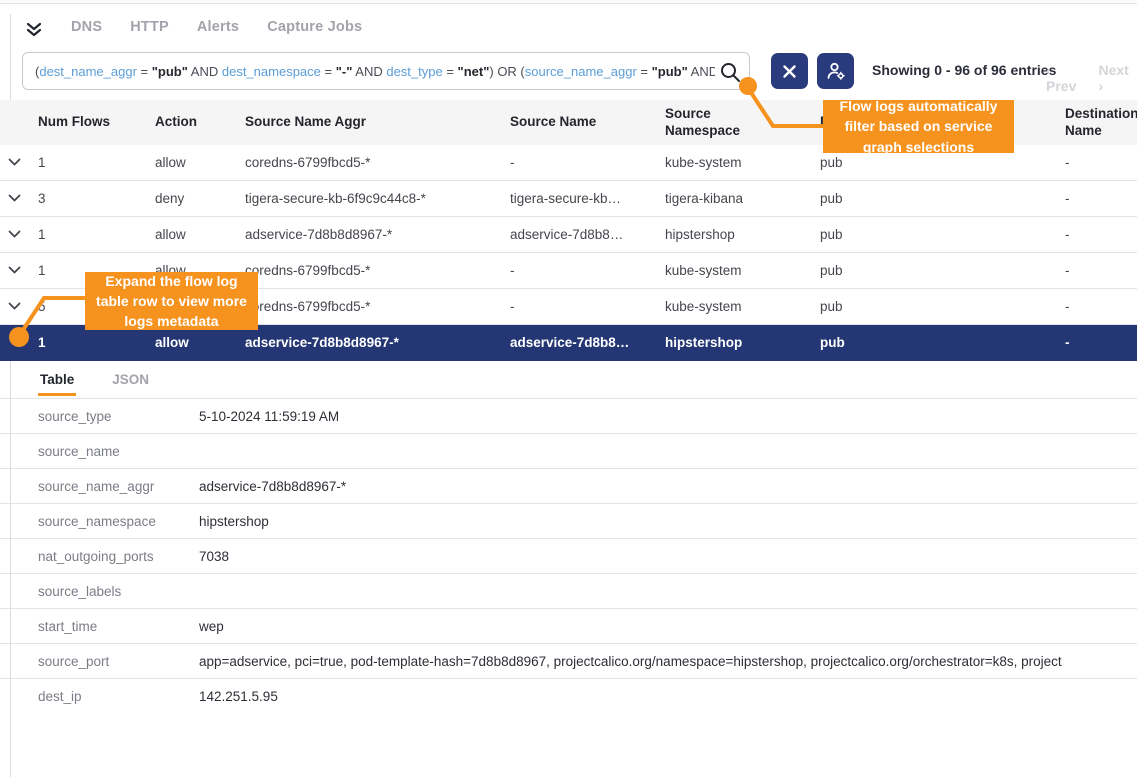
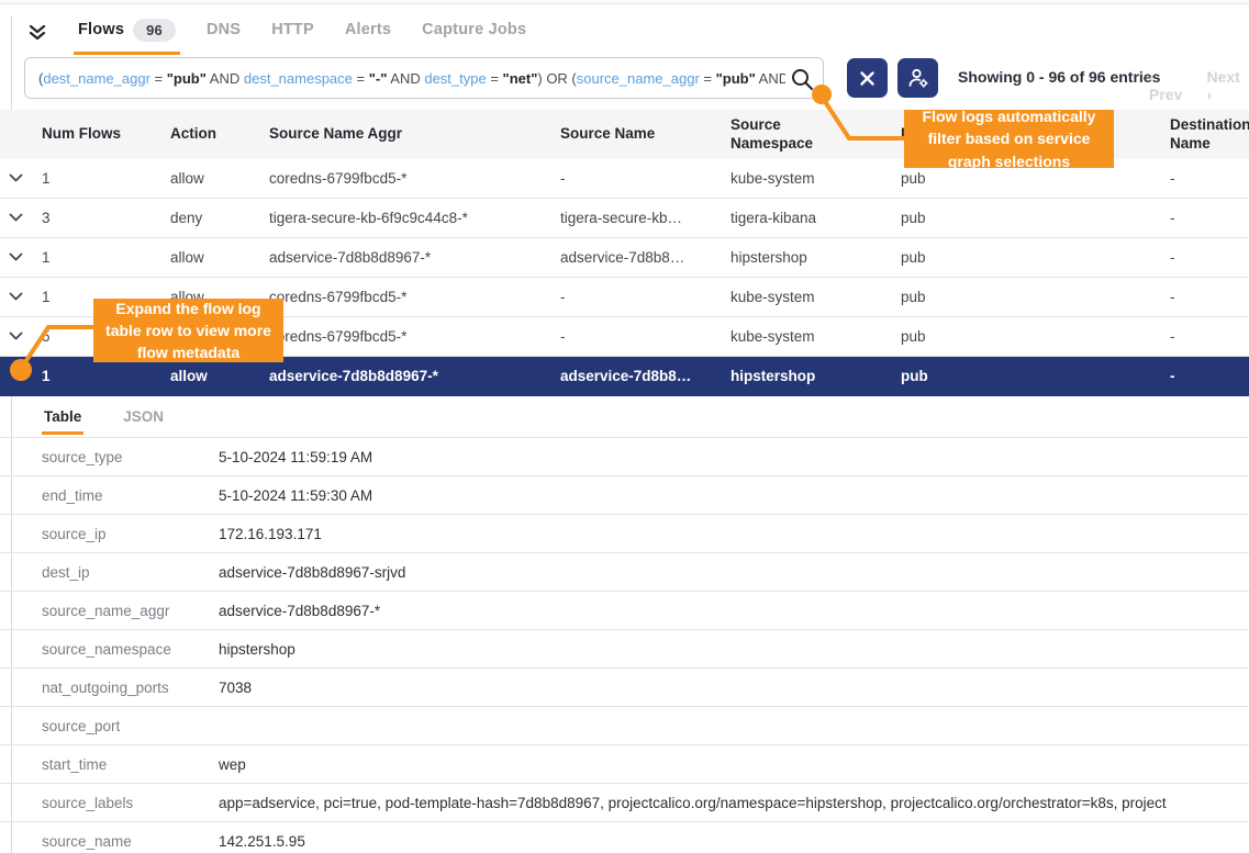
+ Flows
+ 96
  DNS
  HTTP
  Alerts
  Capture Jobs
  (dest_name_aggr = "pub" AND dest_namespace = "-" AND dest_type = "net") OR (source_name_aggr = "pub" AND
  Showing 0 - 96 of 96 entries
  ‹ Prev
  Next ›
  Num Flows
  Action
  Source Name Aggr
  Source Name
  Source Namespace
  Destination Name
  1
  allow
  coredns-6799fbcd5-*
  -
  kube-system
  pub
  -
  3
  deny
  tigera-secure-kb-6f9c9c44c8-*
  tigera-secure-kb…
  tigera-kibana
  pub
  -
  1
  allow
  adservice-7d8b8d8967-*
  adservice-7d8b8…
  hipstershop
  pub
  -
  1
  allow
  coredns-6799fbcd5-*
  -
  kube-system
  pub
  -
  5
  redns-6799fbcd5-*
  -
  kube-system
  pub
  -
  1
  allow
  adservice-7d8b8d8967-*
  adservice-7d8b8…
  hipstershop
  pub
  -
  Table
  JSON
  source_type
  5-10-2024 11:59:19 AM
+ end_time
+ 5-10-2024 11:59:30 AM
+ source_ip
+ 172.16.193.171
- source_name
+ dest_ip
+ adservice-7d8b8d8967-srjvd
  source_name_aggr
  adservice-7d8b8d8967-*
  source_namespace
  hipstershop
  nat_outgoing_ports
  7038
- source_labels
+ source_port
  start_time
  wep
- source_port
+ source_labels
  app=adservice, pci=true, pod-template-hash=7d8b8d8967, projectcalico.org/namespace=hipstershop, projectcalico.org/orchestrator=k8s, project
- dest_ip
+ source_name
  142.251.5.95
  Flow logs automatically filter based on service graph selections
- Expand the flow log table row to view more logs metadata
+ Expand the flow log table row to view more flow metadata
